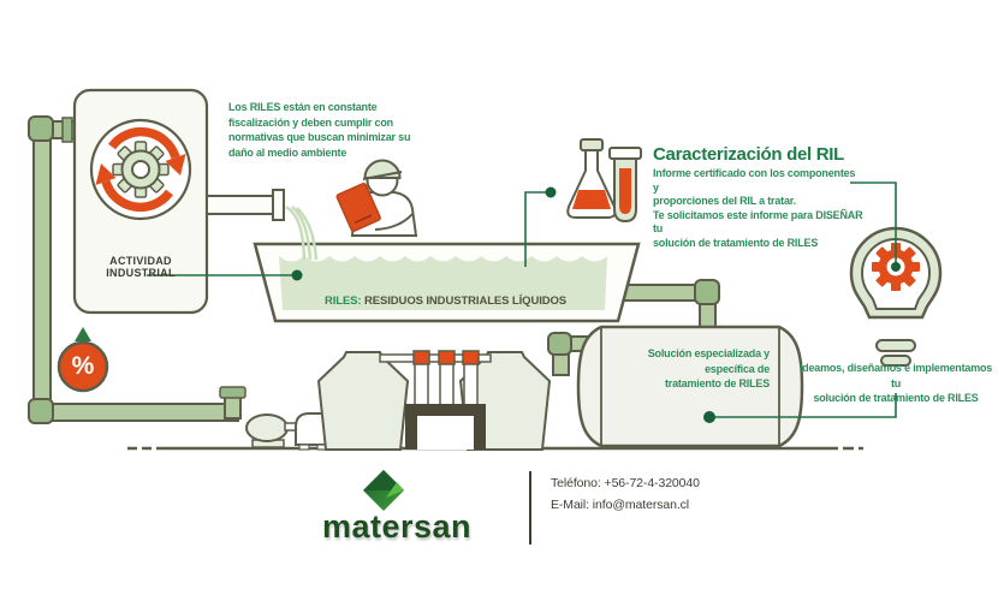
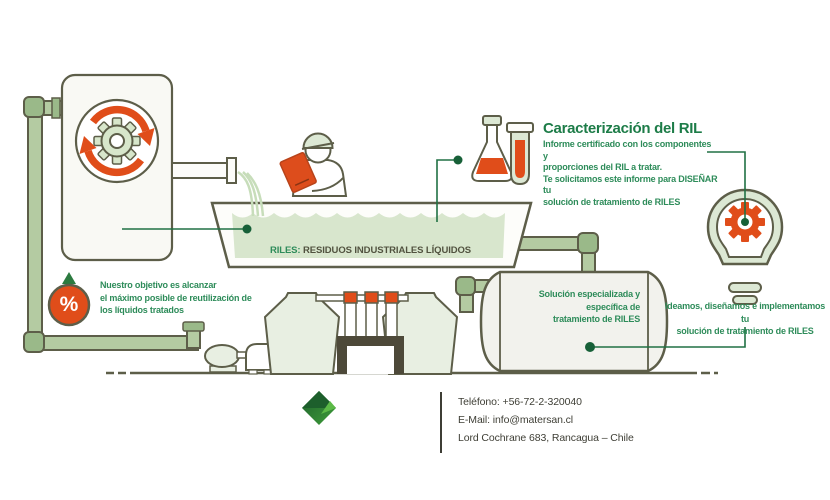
- Los RILES están en constante
- fiscalización y deben cumplir con
- normativas que buscan minimizar su
- daño al medio ambiente
- ACTIVIDAD INDUSTRIAL
  RILES: RESIDUOS INDUSTRIALES LÍQUIDOS
  Caracterización del RIL
  Informe certificado con los componentes y
  proporciones del RIL a tratar.
  Te solicitamos este informe para DISEÑAR tu
  solución de tratamiento de RILES
+ Nuestro objetivo es alcanzar
+ el máximo posible de reutilización de
+ los líquidos tratados
  %
  Solución especializada y
  específica de
  tratamiento de RILES
  Ideamos, diseñamos e implementamos tu
  solución de tratamiento de RILES
- matersan
- Teléfono: +56-72-4-320040
+ Teléfono: +56-72-2-320040
  E-Mail: info@matersan.cl
+ Lord Cochrane 683, Rancagua – Chile
